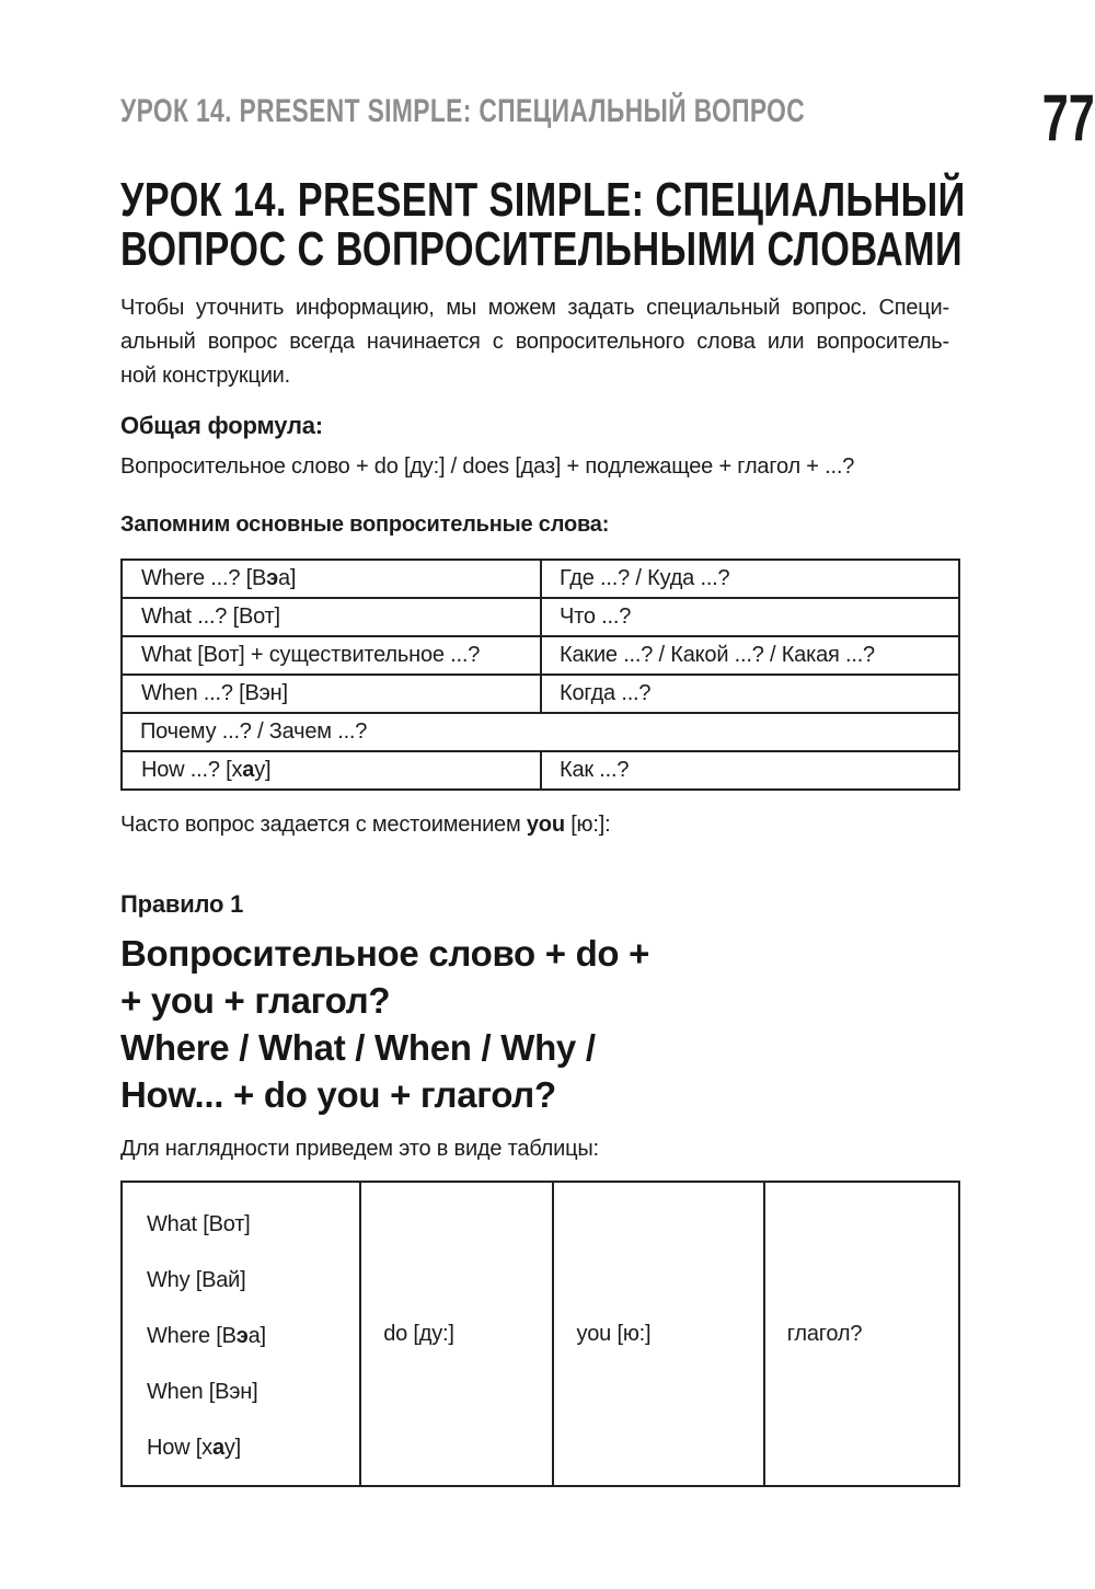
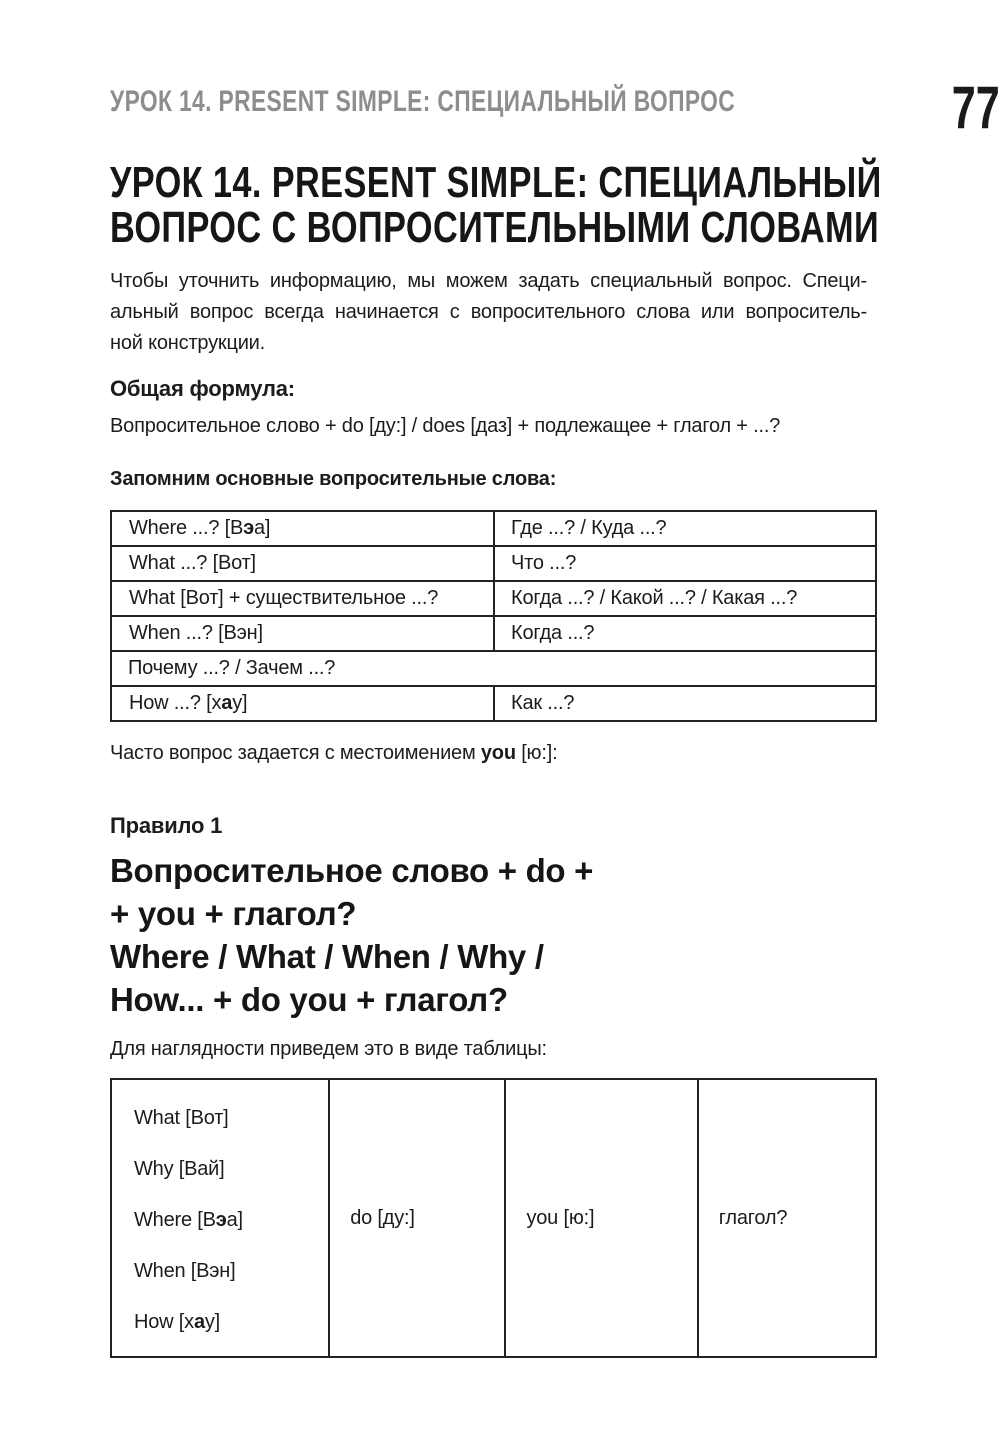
  УРОК 14. PRESENT SIMPLE: СПЕЦИАЛЬНЫЙ ВОПРОС
  77
  УРОК 14. PRESENT SIMPLE: СПЕЦИАЛЬНЫЙ
  ВОПРОС С ВОПРОСИТЕЛЬНЫМИ СЛОВАМИ
  Чтобы уточнить информацию, мы можем задать специальный вопрос. Специ-
  альный вопрос всегда начинается с вопросительного слова или вопроситель-
  ной конструкции.
  Общая формула:
  Вопросительное слово + do [ду:] / does [даз] + подлежащее + глагол + ...?
  Запомним основные вопросительные слова:
  Where ...? [В
  э
  а]
  Где ...? / Куда ...?
  What ...? [Вот]
  Что ...?
  What [Вот] + существительное ...?
- Какие ...? / Какой ...? / Какая ...?
+ Когда ...? / Какой ...? / Какая ...?
  When ...? [Вэн]
  Когда ...?
  Почему ...? / Зачем ...?
  How ...? [х
  а
  у]
  Как ...?
  Часто вопрос задается с местоимением you [ю:]:
  Правило 1
  Вопросительное слово + do +
  + you + глагол?
  Where / What / When / Why /
  How... + do you + глагол?
  Для наглядности приведем это в виде таблицы:
  What [Вот]
  Why [Вай]
  Where [Вэа]
  When [Вэн]
  How [хау]
  do [ду:]
  you [ю:]
  глагол?
